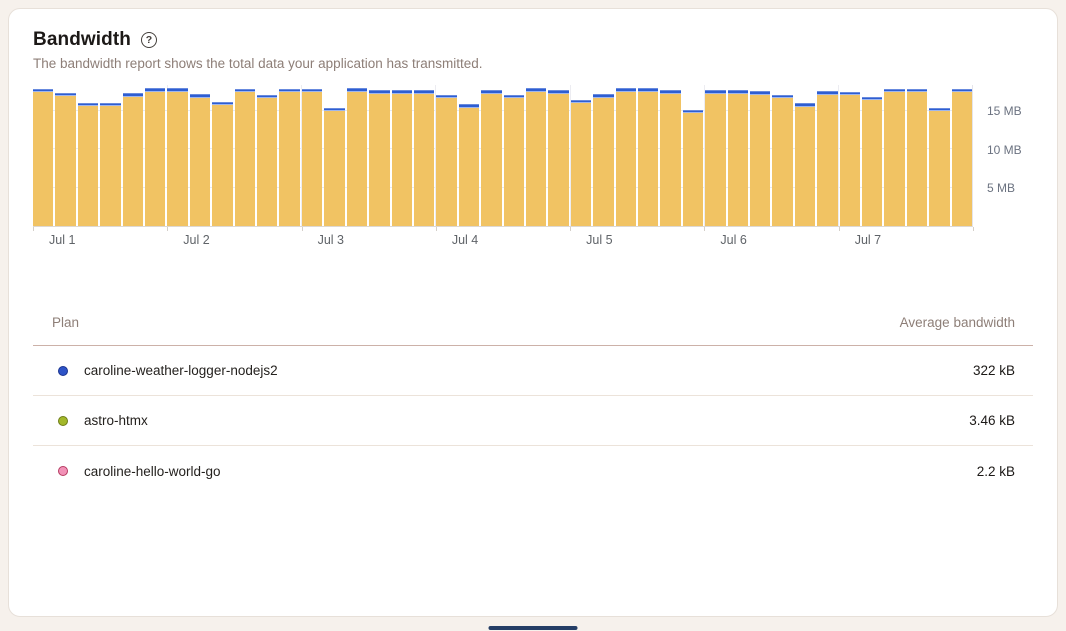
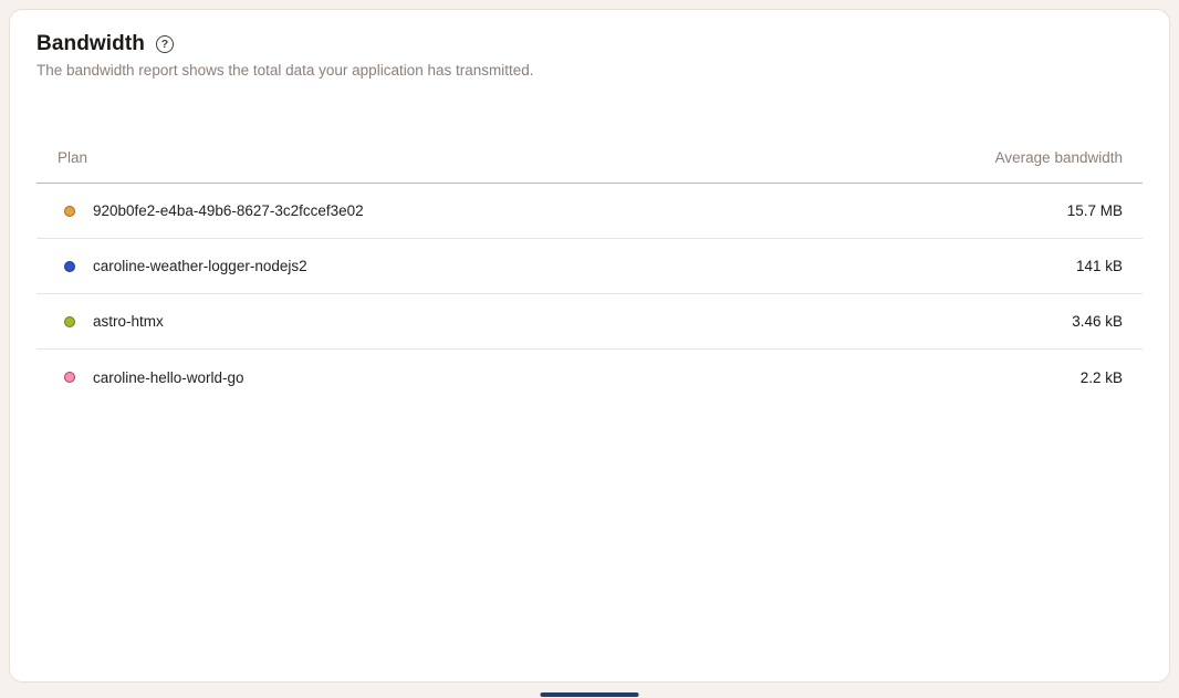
  Bandwidth
  ?
  The bandwidth report shows the total data your application has transmitted.
- 15 MB
- 10 MB
- 5 MB
- Jul 1
- Jul 2
- Jul 3
- Jul 4
- Jul 5
- Jul 6
- Jul 7
  Plan
  Average bandwidth
+ 920b0fe2-e4ba-49b6-8627-3c2fccef3e02
+ 15.7 MB
  caroline-weather-logger-nodejs2
- 322 kB
+ 141 kB
  astro-htmx
  3.46 kB
  caroline-hello-world-go
  2.2 kB
